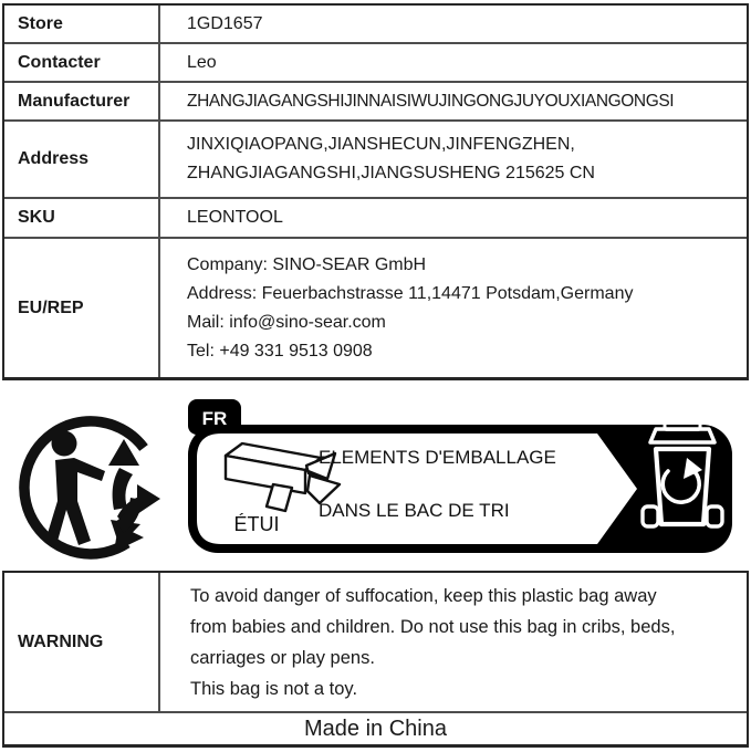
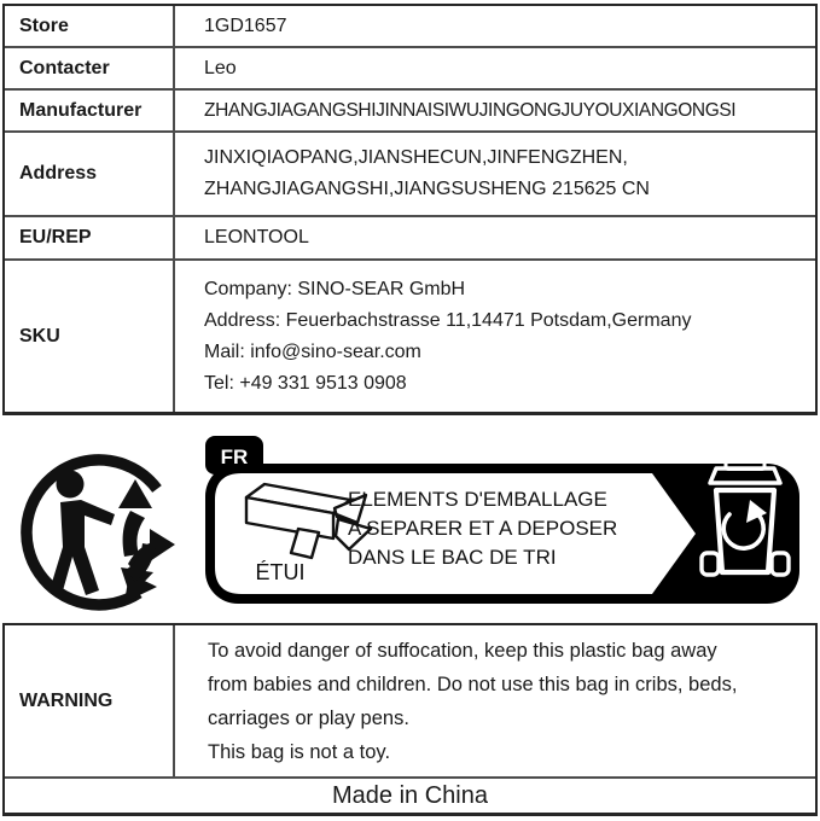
  Store
  1GD1657
  Contacter
  Leo
  Manufacturer
  ZHANGJIAGANGSHIJINNAISIWUJINGONGJUYOUXIANGONGSI
  Address
  JINXIQIAOPANG,JIANSHECUN,JINFENGZHEN,
  ZHANGJIAGANGSHI,JIANGSUSHENG 215625 CN
- SKU
+ EU/REP
  LEONTOOL
- EU/REP
+ SKU
  Company: SINO-SEAR GmbH
  Address: Feuerbachstrasse 11,14471 Potsdam,Germany
  Mail: info@sino-sear.com
  Tel: +49 331 9513 0908
  FR
  ÉTUI
  ELEMENTS D'EMBALLAGE
+ A SEPARER ET A DEPOSER
  DANS LE BAC DE TRI
  WARNING
  To avoid danger of suffocation, keep this plastic bag away
  from babies and children. Do not use this bag in cribs, beds,
  carriages or play pens.
  This bag is not a toy.
  Made in China
